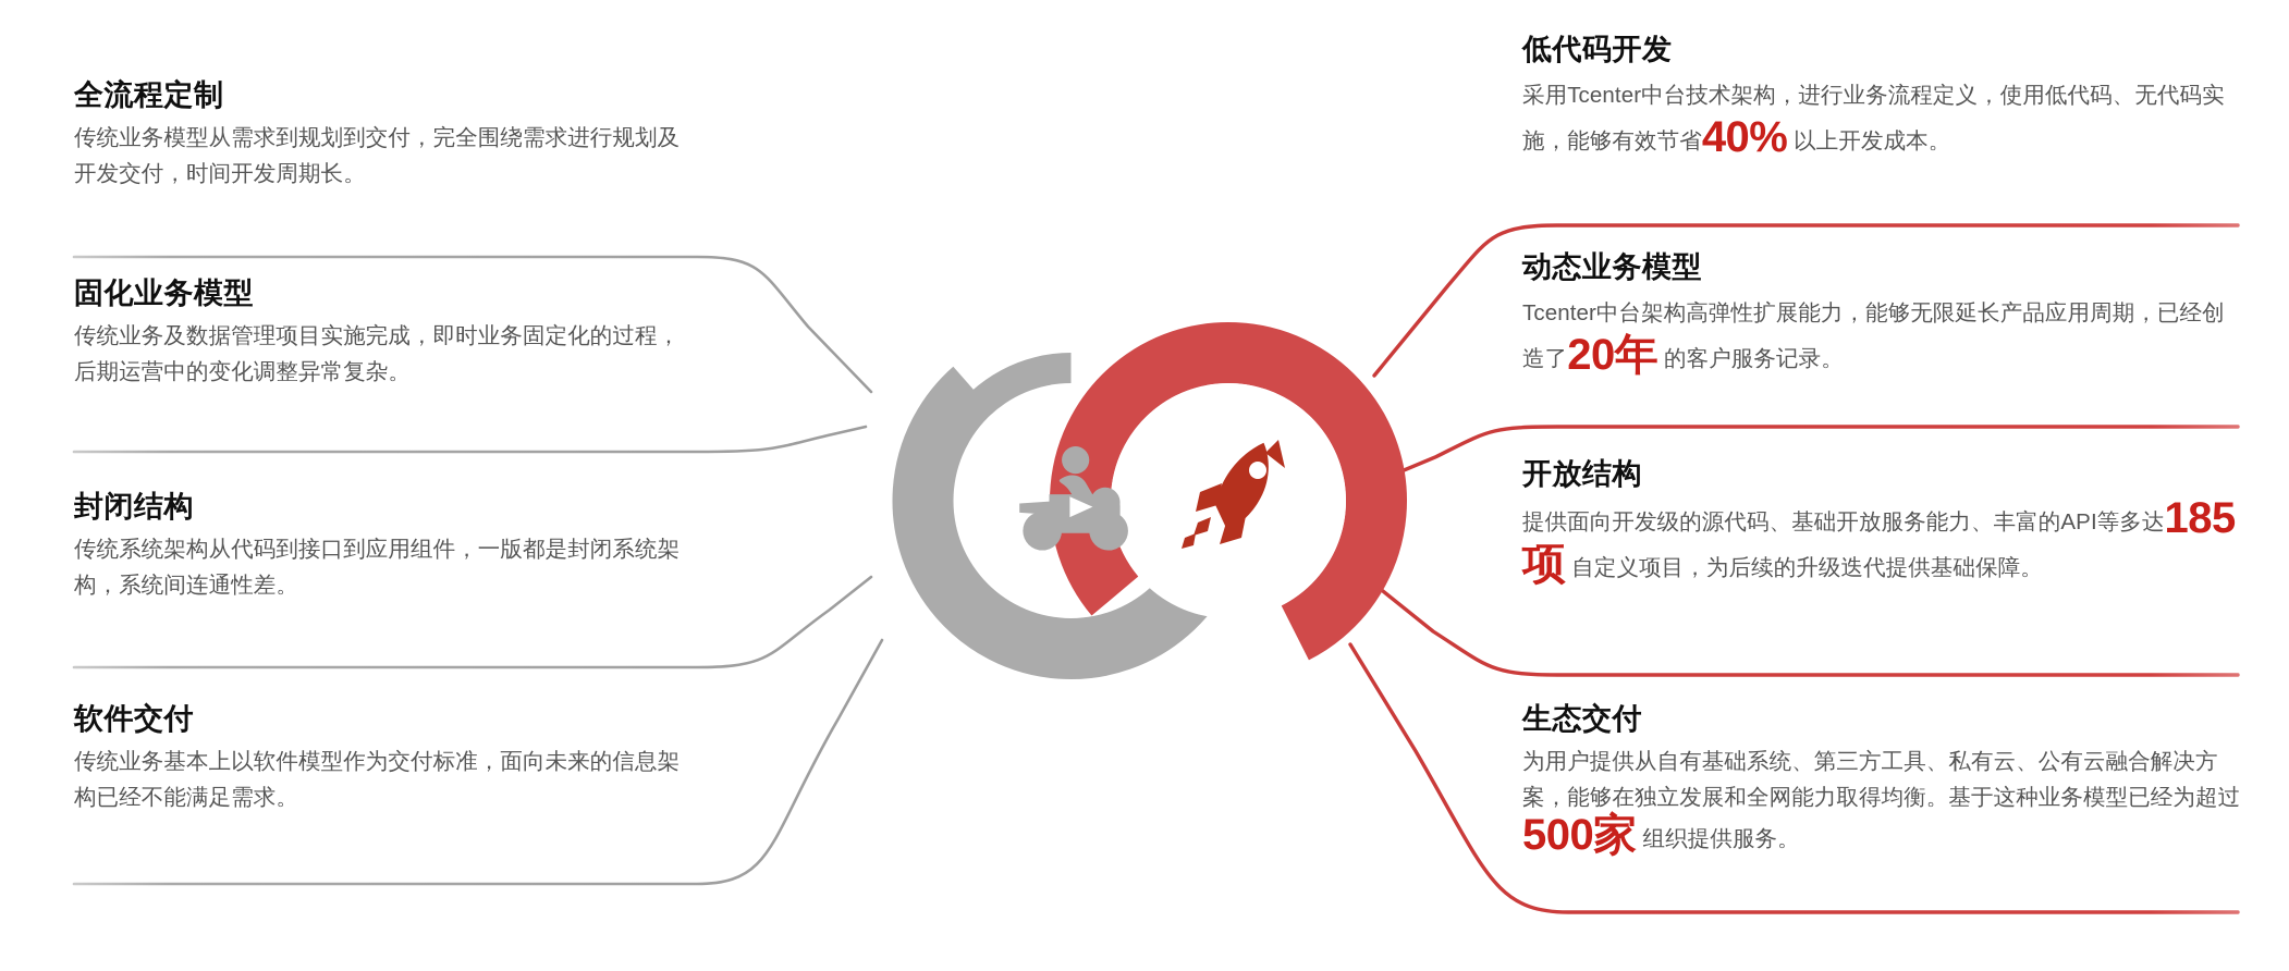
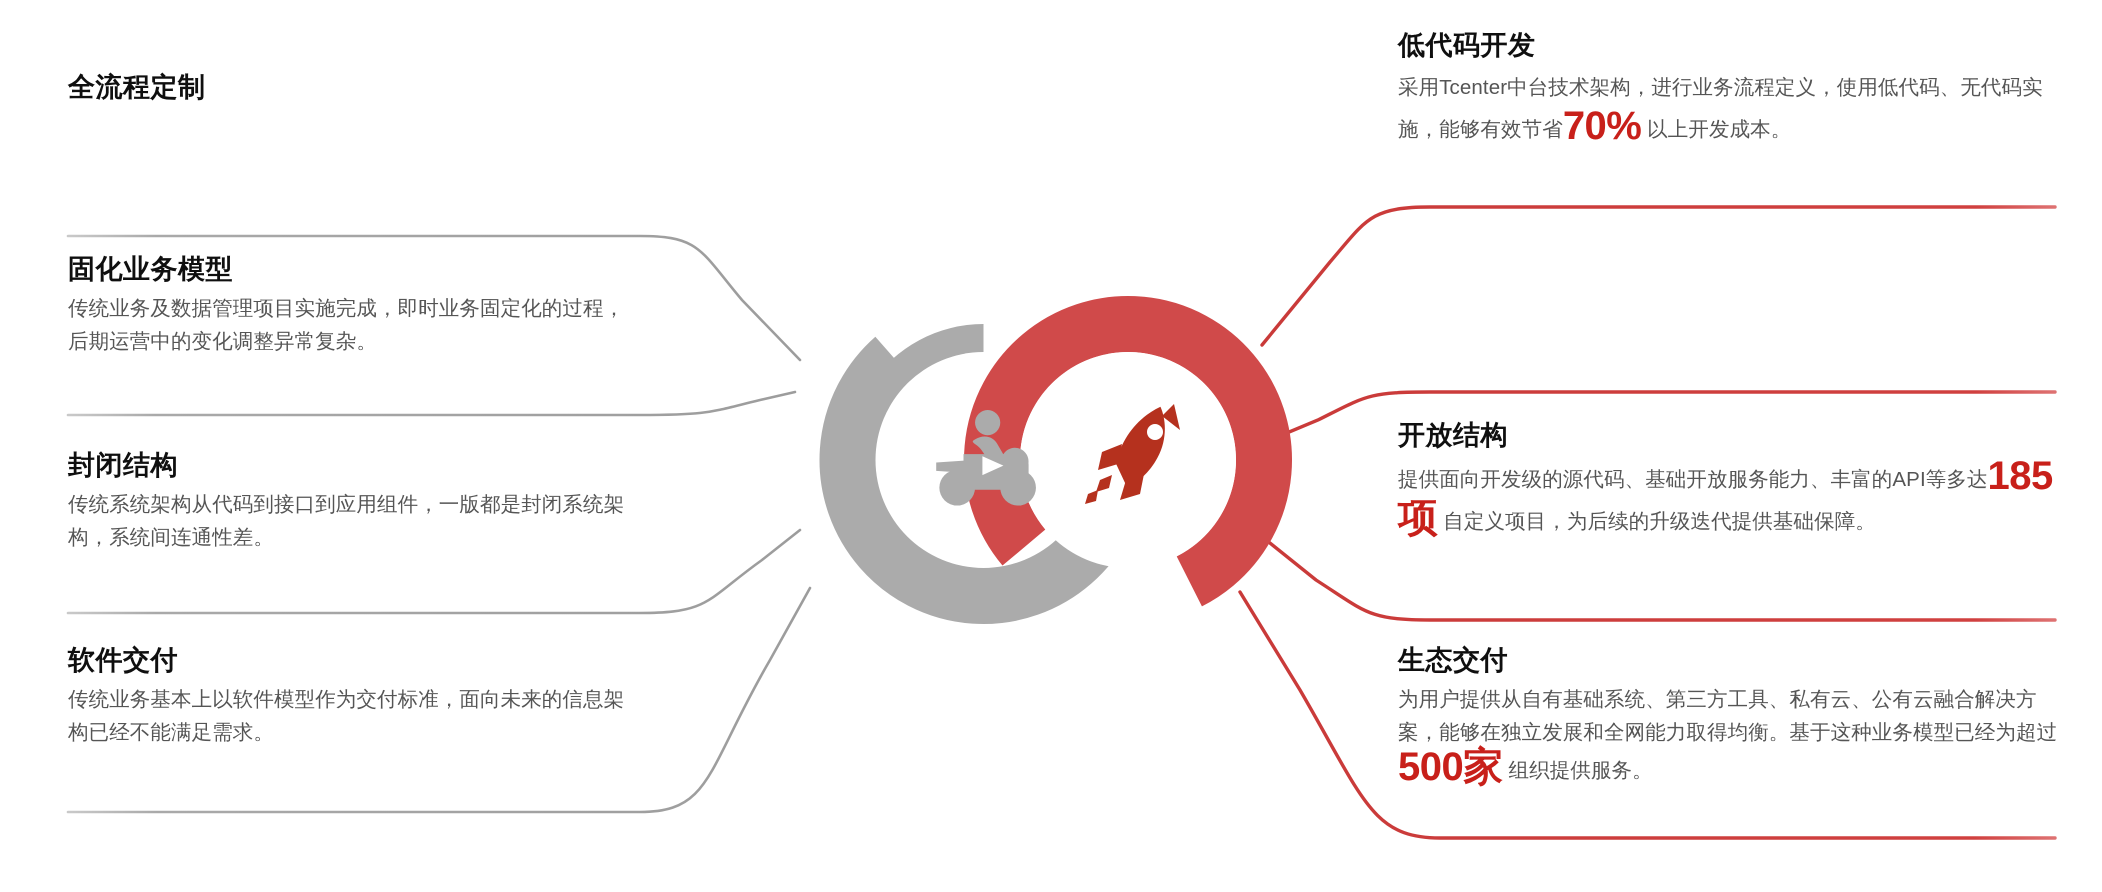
  全流程定制
- 传统业务模型从需求到规划到交付，完全围绕需求进行规划及开发交付，时间开发周期长。
  固化业务模型
  传统业务及数据管理项目实施完成，即时业务固定化的过程，后期运营中的变化调整异常复杂。
  封闭结构
  传统系统架构从代码到接口到应用组件，一版都是封闭系统架构，系统间连通性差。
  软件交付
  传统业务基本上以软件模型作为交付标准，面向未来的信息架构已经不能满足需求。
  低代码开发
- 采用Tcenter中台技术架构，进行业务流程定义，使用低代码、无代码实施，能够有效节省40% 以上开发成本。
+ 采用Tcenter中台技术架构，进行业务流程定义，使用低代码、无代码实施，能够有效节省70% 以上开发成本。
- 动态业务模型
- Tcenter中台架构高弹性扩展能力，能够无限延长产品应用周期，已经创造了20年 的客户服务记录。
  开放结构
  提供面向开发级的源代码、基础开放服务能力、丰富的API等多达185项 自定义项目，为后续的升级迭代提供基础保障。
  生态交付
  为用户提供从自有基础系统、第三方工具、私有云、公有云融合解决方案，能够在独立发展和全网能力取得均衡。基于这种业务模型已经为超过500家 组织提供服务。
